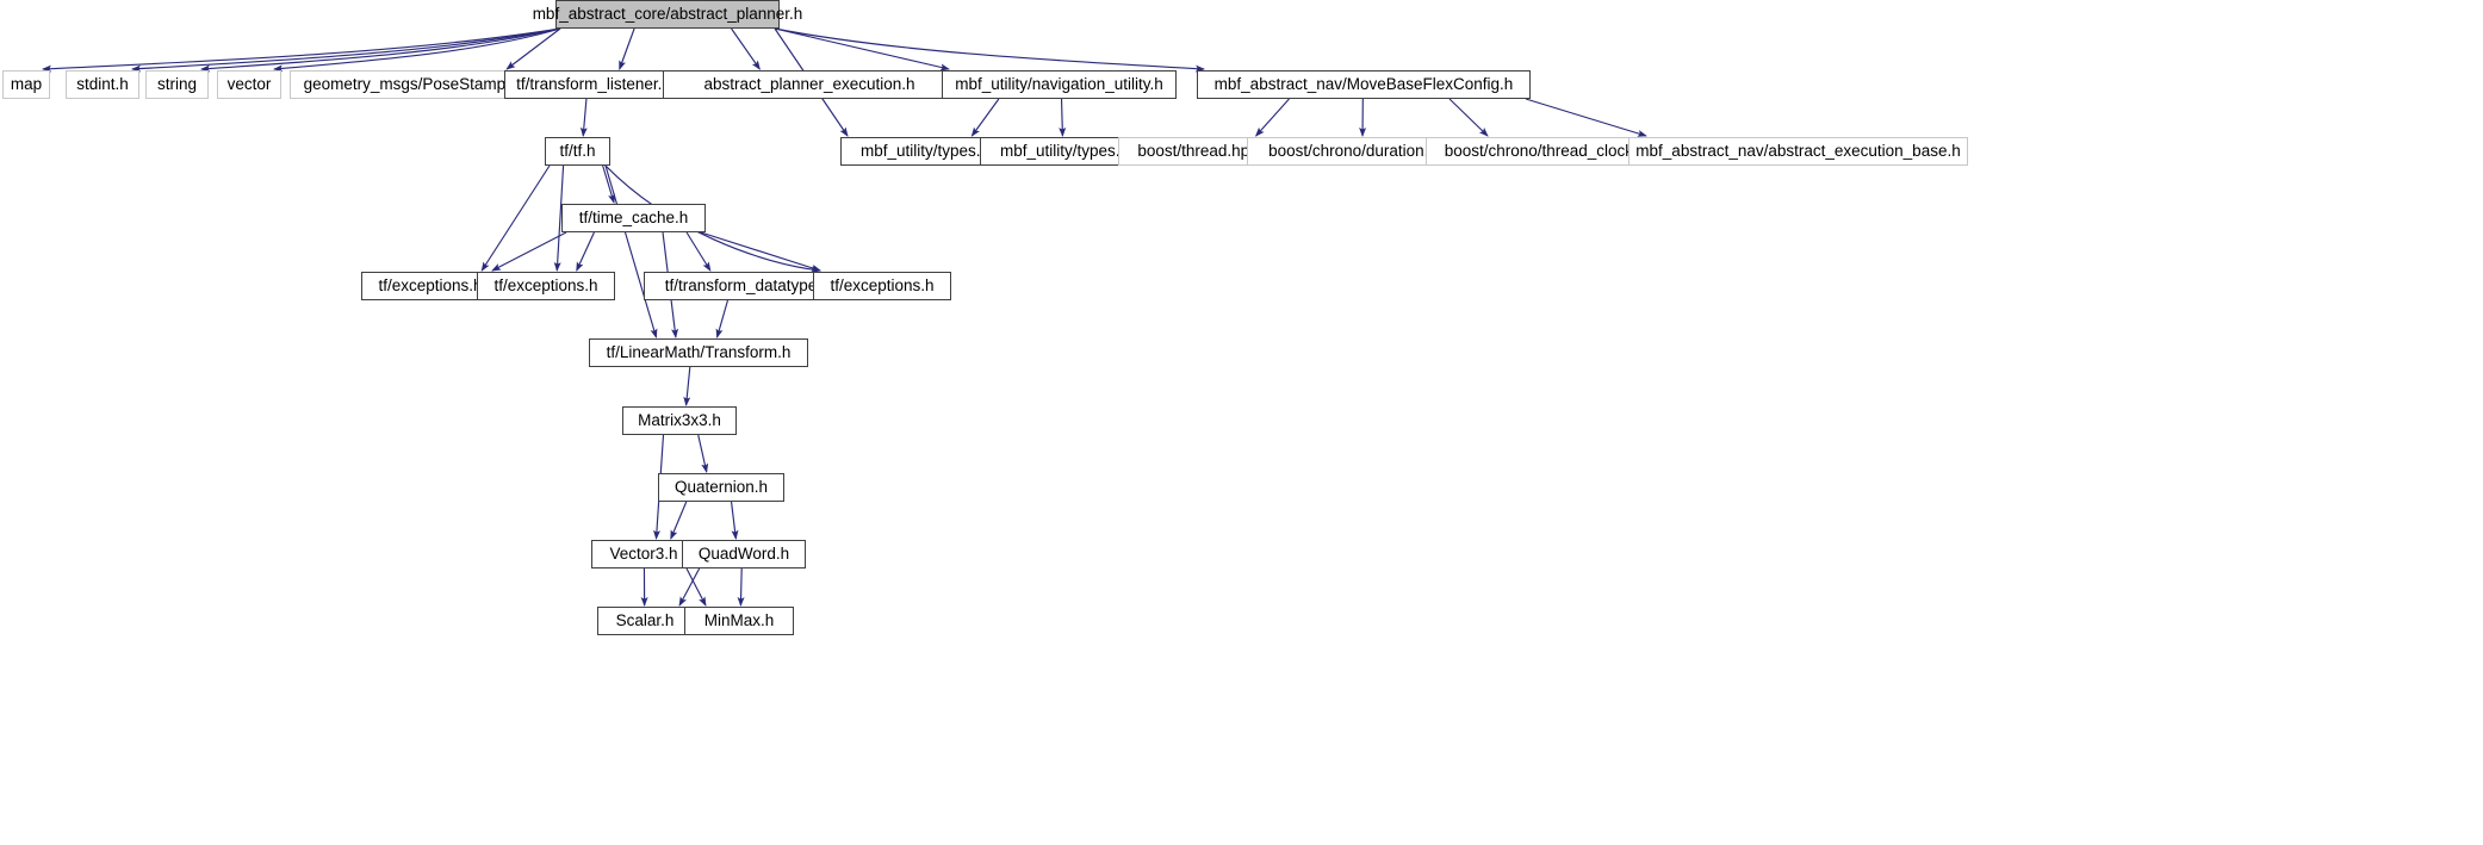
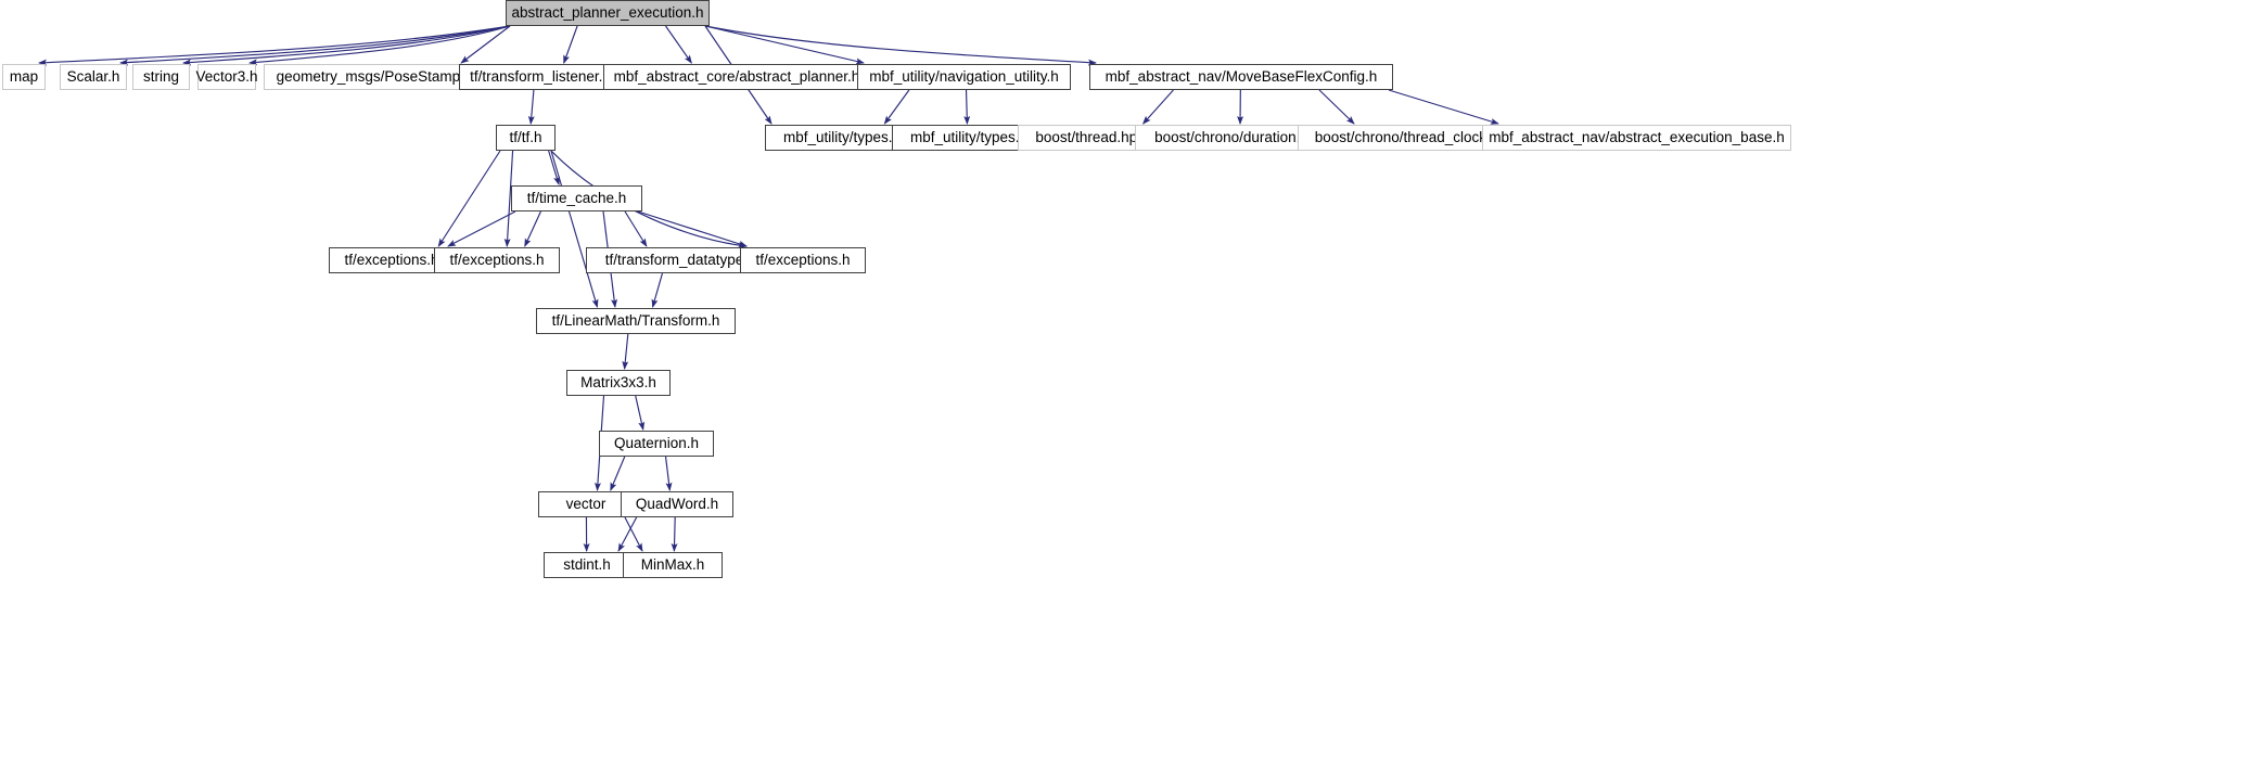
- mbf_abstract_core/abstract_planner.h
+ abstract_planner_execution.h
  map
- stdint.h
+ Scalar.h
  string
- vector
+ Vector3.h
  geometry_msgs/PoseStamp
  tf/transform_listener.
- abstract_planner_execution.h
+ mbf_abstract_core/abstract_planner.h
  mbf_utility/navigation_utility.h
  mbf_abstract_nav/MoveBaseFlexConfig.h
  mbf_utility/types.
  mbf_utility/types
  boost/thread.hp
  boost/chrono/duration
  boost/chrono/thread_cloc
  mbf_abstract_nav/abstract_execution_base.h
  tf/tf.h
  tf/time_cache.h
  tf/exceptions.
  tf/exceptions.h
  tf/transform_datatyp
  tf/exceptions.h
  tf/LinearMath/Transform.h
  Matrix3x3.h
  Quaternion.h
- Vector3.h
+ vector
  QuadWord.h
- Scalar.h
+ stdint.h
  MinMax.h
